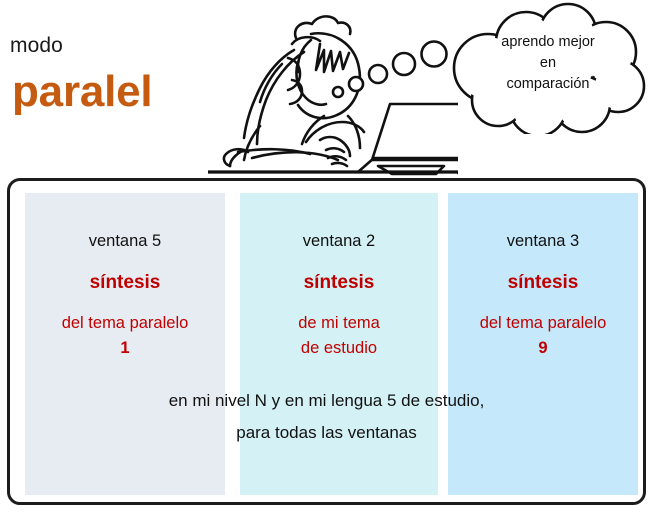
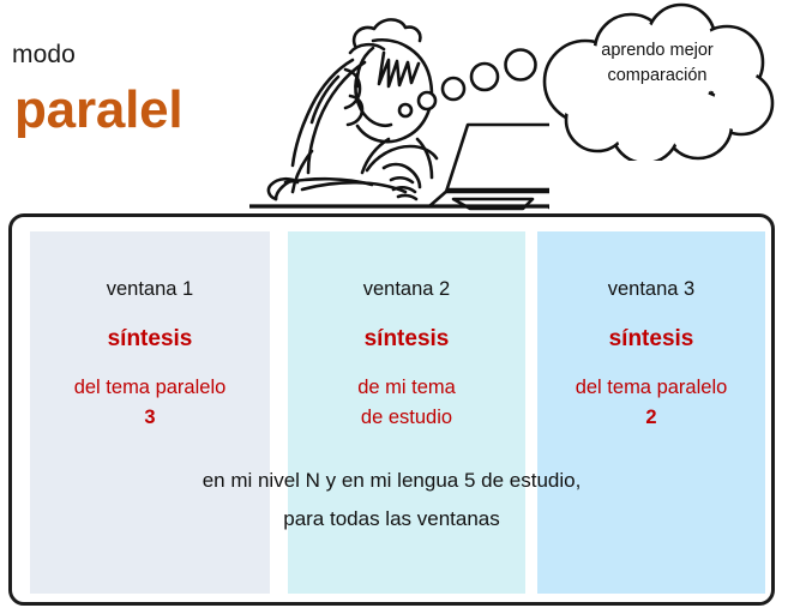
  modo
  paralel
  aprendo mejor
- en
  comparación
- ventana 5
+ ventana 1
  síntesis
  del tema paralelo
- 1
+ 3
  ventana 2
  síntesis
  de mi tema
  de estudio
  ventana 3
  síntesis
  del tema paralelo
- 9
+ 2
  en mi nivel N y en mi lengua 5 de estudio,
  para todas las ventanas
